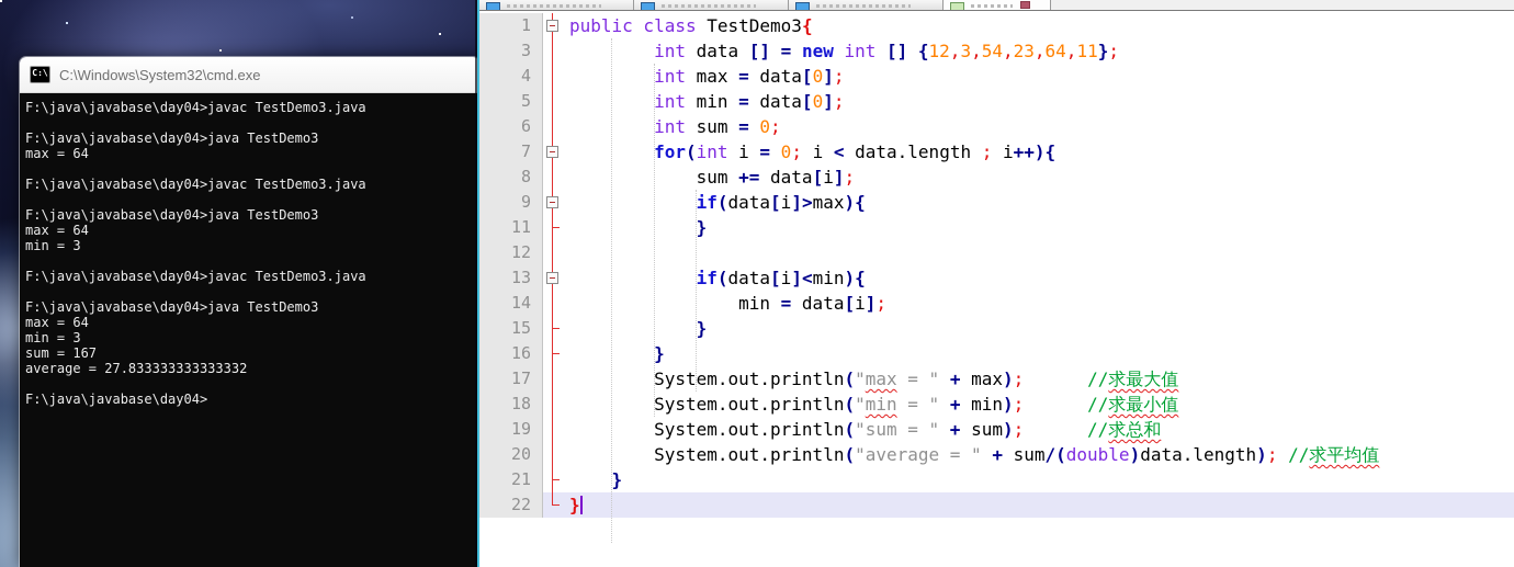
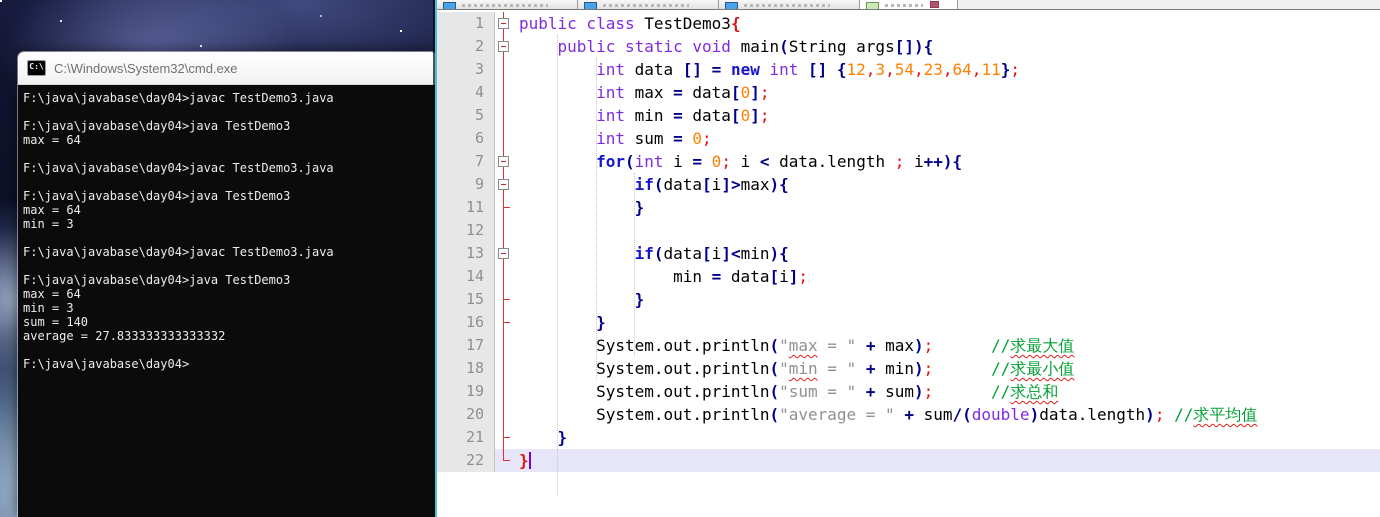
  C:\
  C:\Windows\System32\cmd.exe
  F:\java\javabase\day04>javac TestDemo3.java
  F:\java\javabase\day04>java TestDemo3
  max = 64
  F:\java\javabase\day04>javac TestDemo3.java
  F:\java\javabase\day04>java TestDemo3
  max = 64
  min = 3
  F:\java\javabase\day04>javac TestDemo3.java
  F:\java\javabase\day04>java TestDemo3
  max = 64
  min = 3
- sum = 167
+ sum = 140
  average = 27.833333333333332
  F:\java\javabase\day04>
  1
  public class TestDemo3{
+ 2
+ public static void main(String args[]){
  3
  int data [] = new int [] {12,3,54,23,64,11};
  4
  int max = data[0];
  5
  int min = data[0];
  6
  int sum = 0;
  7
  for(int i = 0; i < data.length ; i++){
- 8
- sum += data[i];
  9
  if(data[i]>max){
  11
  }
  12
  13
  if(data[i]<min){
  14
  min = data[i];
  15
  }
  16
  }
  17
  System.out.println("max = " + max); //求最大值
  18
  System.out.println("min = " + min); //求最小值
  19
  System.out.println("sum = " + sum); //求总和
  20
  System.out.println("average = " + sum/(double)data.length); //求平均值
  21
  }
  22
  }
